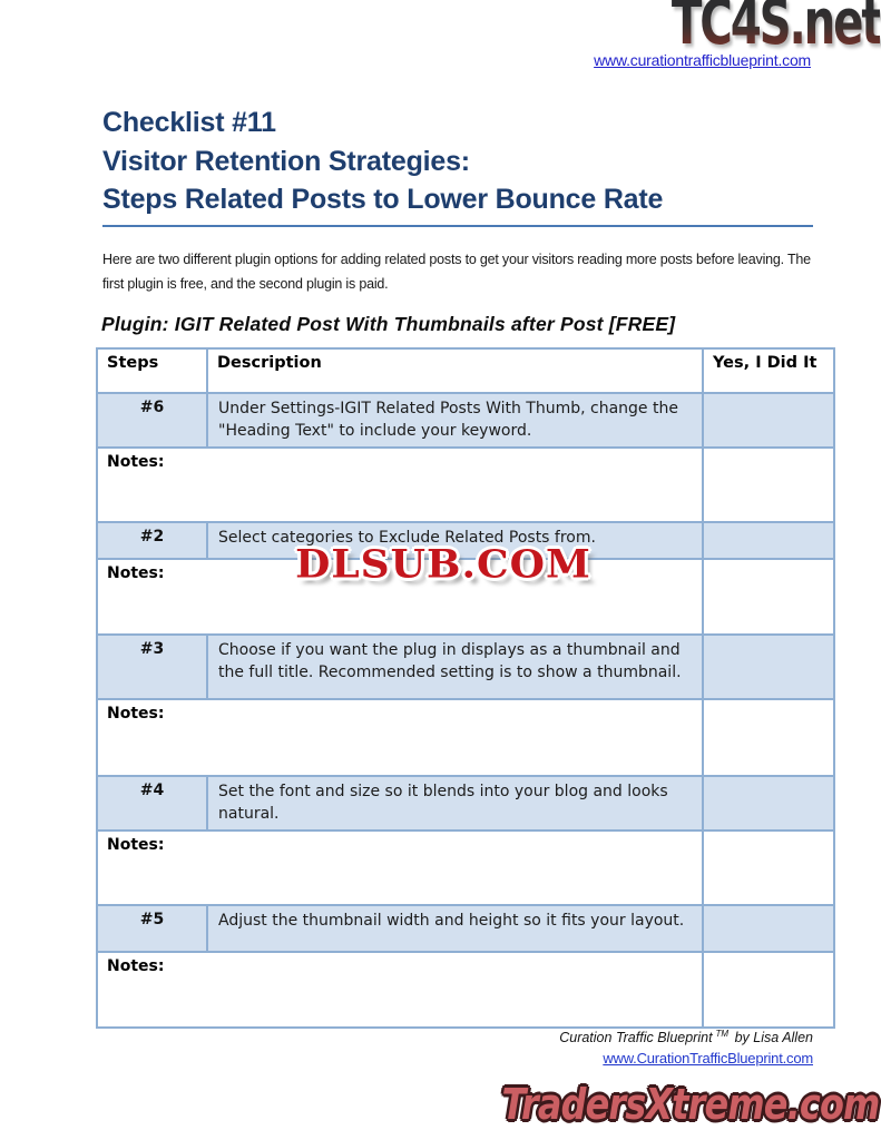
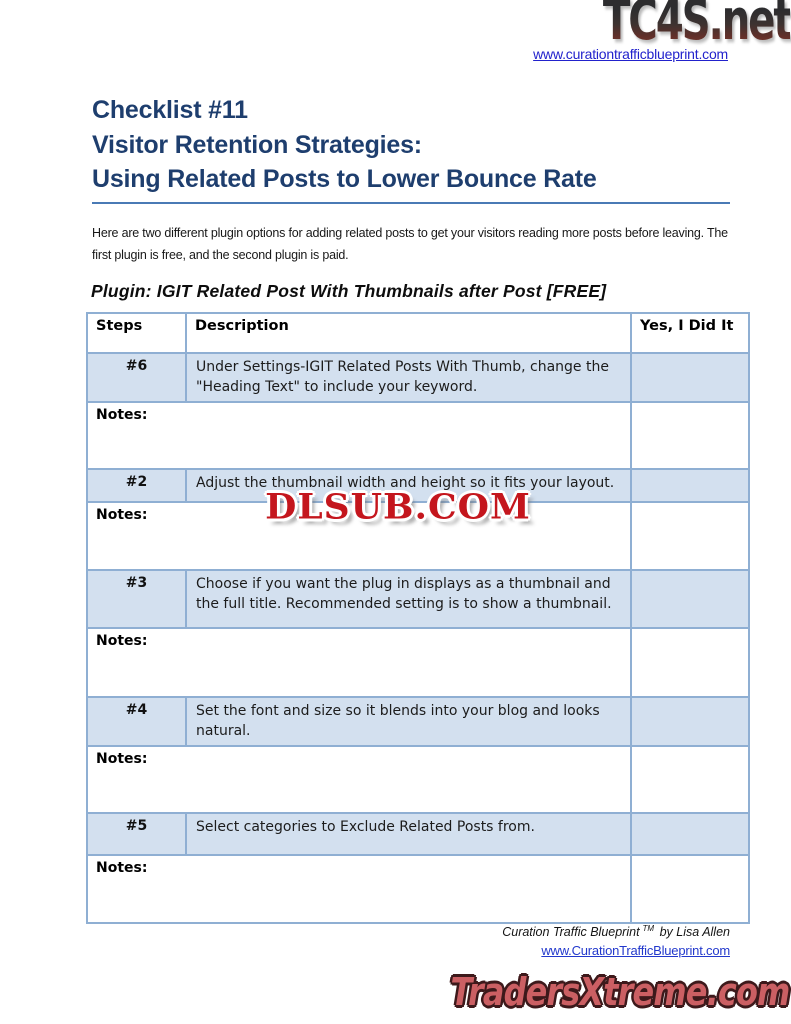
  TC4S.net
  www.curationtrafficblueprint.com
  Checklist #11
  Visitor Retention Strategies:
- Steps Related Posts to Lower Bounce Rate
+ Using Related Posts to Lower Bounce Rate
  Here are two different plugin options for adding related posts to get your visitors reading more posts before leaving. The first plugin is free, and the second plugin is paid.
  Plugin: IGIT Related Post With Thumbnails after Post [FREE]
  Steps	Description	Yes, I Did It
  #6	Under Settings-IGIT Related Posts With Thumb, change the "Heading Text" to include your keyword.
  Notes:
- #2	Select categories to Exclude Related Posts from.
+ #2	Adjust the thumbnail width and height so it fits your layout.
  Notes:
  #3	Choose if you want the plug in displays as a thumbnail and the full title. Recommended setting is to show a thumbnail.
  Notes:
  #4	Set the font and size so it blends into your blog and looks natural.
  Notes:
- #5	Adjust the thumbnail width and height so it fits your layout.
+ #5	Select categories to Exclude Related Posts from.
  Notes:
  DLSUB.COM
  Curation Traffic Blueprint TM by Lisa Allen
  www.CurationTrafficBlueprint.com
  TradersXtreme.com
